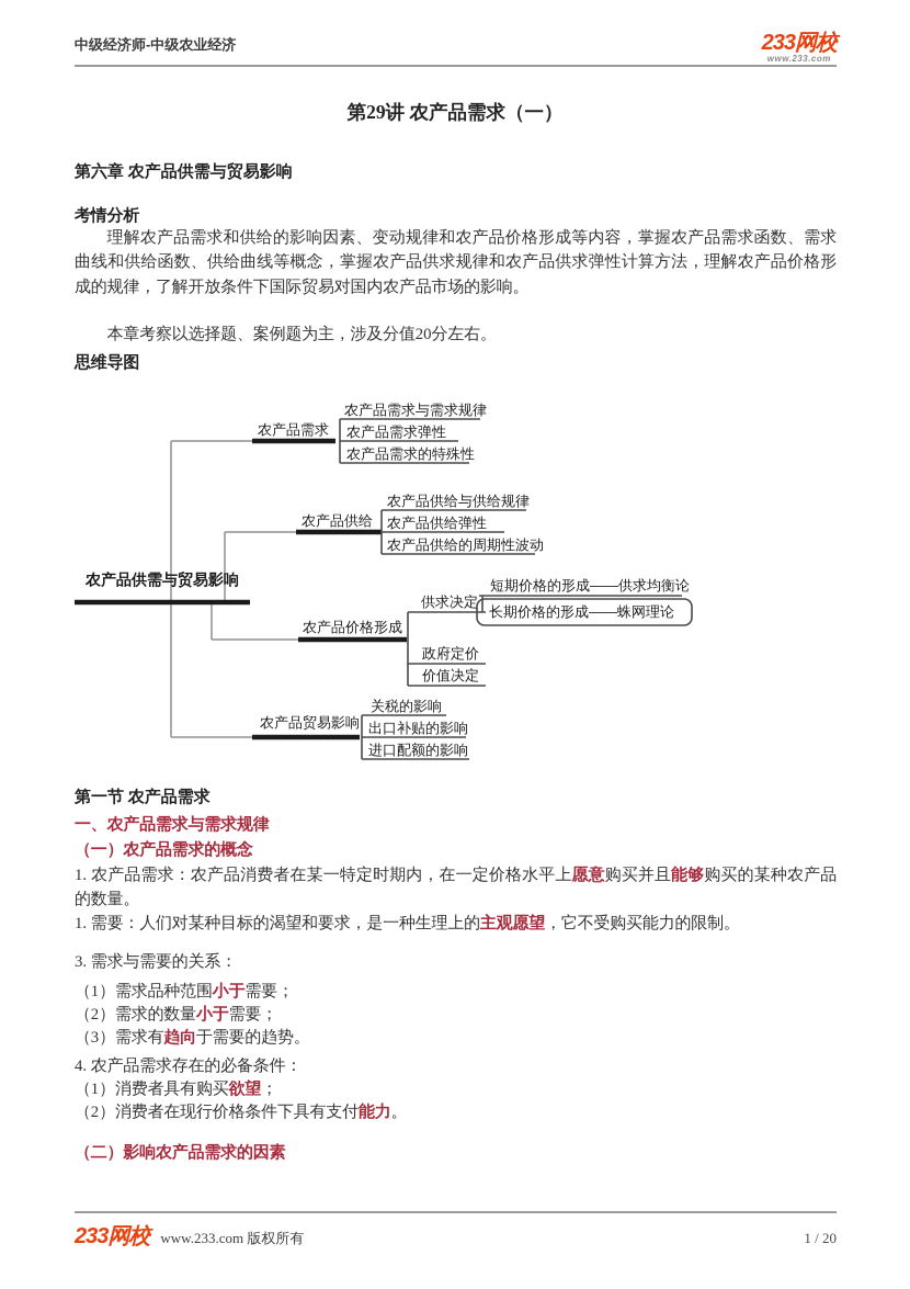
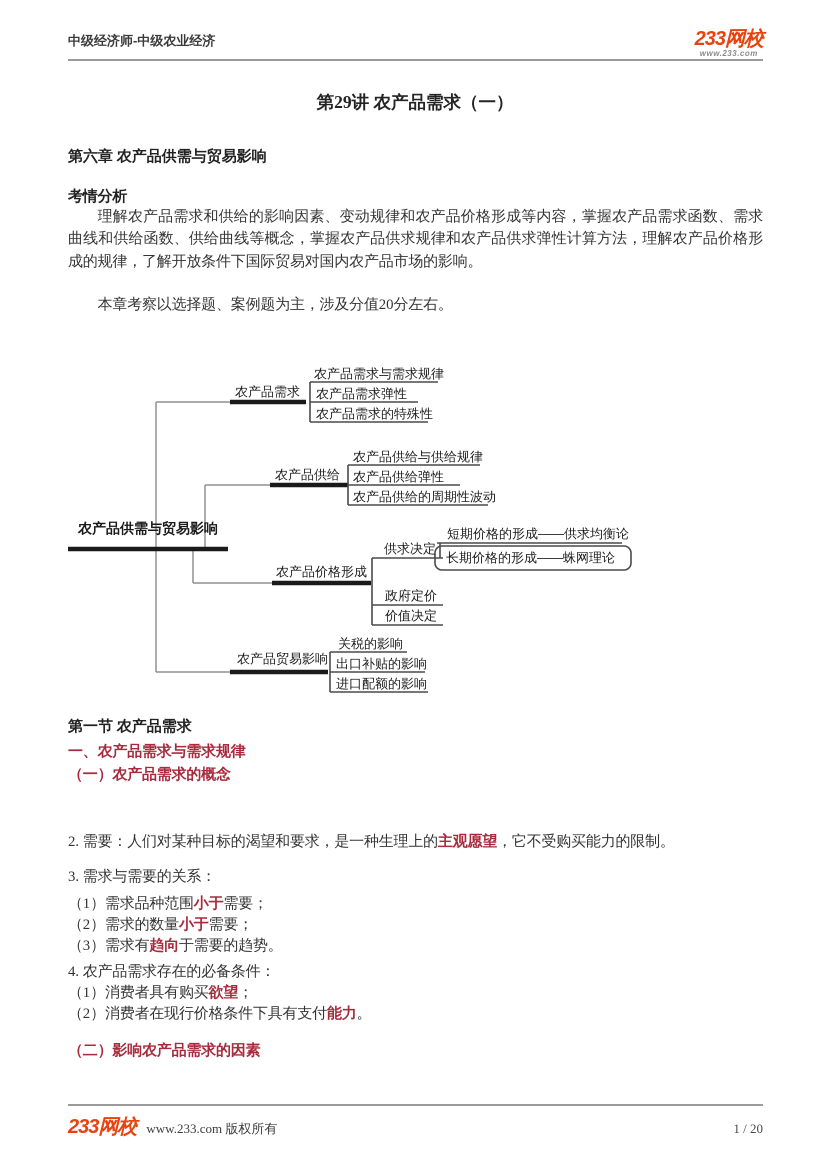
  中级经济师-中级农业经济
  233网校
  www.233.com
  第29讲 农产品需求（一）
  第六章 农产品供需与贸易影响
  考情分析
  理解农产品需求和供给的影响因素、变动规律和农产品价格形成等内容，掌握农产品需求函数、需求曲线和供给函数、供给曲线等概念，掌握农产品供求规律和农产品供求弹性计算方法，理解农产品价格形成的规律，了解开放条件下国际贸易对国内农产品市场的影响。
  本章考察以选择题、案例题为主，涉及分值20分左右。
- 思维导图
  农产品供需与贸易影响
  农产品需求
  农产品需求与需求规律
  农产品需求弹性
  农产品需求的特殊性
  农产品供给
  农产品供给与供给规律
  农产品供给弹性
  农产品供给的周期性波动
  农产品价格形成
  供求决定
  短期价格的形成——供求均衡论
  长期价格的形成——蛛网理论
  政府定价
  价值决定
  农产品贸易影响
  关税的影响
  出口补贴的影响
  进口配额的影响
  第一节 农产品需求
  一、农产品需求与需求规律
  （一）农产品需求的概念
- 1. 农产品需求：农产品消费者在某一特定时期内，在一定价格水平上愿意购买并且能够购买的某种农产品的数量。
- 1. 需要：人们对某种目标的渴望和要求，是一种生理上的主观愿望，它不受购买能力的限制。
+ 2. 需要：人们对某种目标的渴望和要求，是一种生理上的主观愿望，它不受购买能力的限制。
  3. 需求与需要的关系：
  （1）需求品种范围小于需要；
  （2）需求的数量小于需要；
  （3）需求有趋向于需要的趋势。
  4. 农产品需求存在的必备条件：
  （1）消费者具有购买欲望；
  （2）消费者在现行价格条件下具有支付能力。
  （二）影响农产品需求的因素
  233网校
  www.233.com 版权所有
  1 / 20
